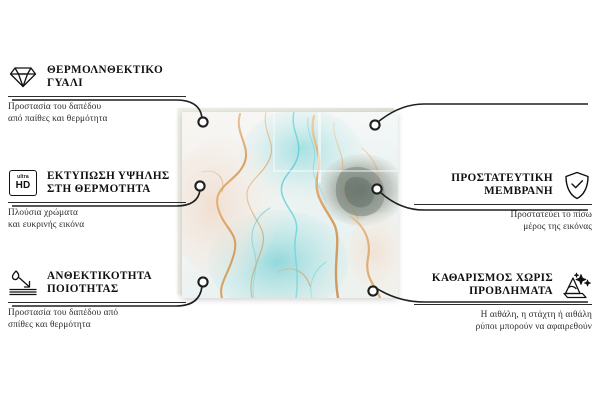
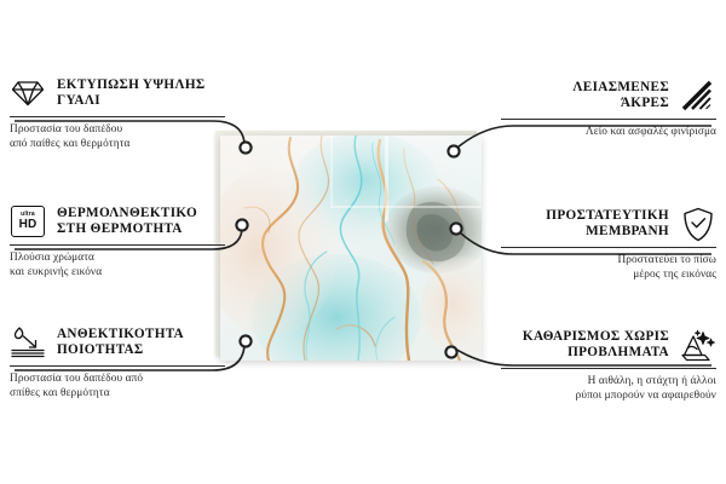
- ΘΕΡΜΟΛΝΘΕΚΤΙΚΟ
+ ΕΚΤΥΠΩΣΗ ΥΨΗΛΗΣ
  ΓΥΑΛΙ
  Προστασία του δαπέδου
  από παίθες και θερμότητα
  HD
- ΕΚΤΥΠΩΣΗ ΥΨΗΛΗΣ
+ ΘΕΡΜΟΛΝΘΕΚΤΙΚΟ
  ΣΤΗ ΘΕΡΜΟΤΗΤΑ
  Πλούσια χρώματα
  και ευκρινής εικόνα
  ΑΝΘΕΚΤΙΚΟΤΗΤΑ
  ΠΟΙΟΤΗΤΑΣ
  Προστασία του δαπέδου από
  σπίθες και θερμότητα
+ ΛΕΙΑΣΜΕΝΕΣ
+ ΆΚΡΕΣ
+ Λείο και ασφαλές φινίρισμα
  ΠΡΟΣΤΑΤΕΥΤΙΚΗ
  ΜΕΜΒΡΑΝΗ
  Προστατεύει το πίσω
  μέρος της εικόνας
  ΚΑΘΑΡΙΣΜΟΣ ΧΩΡΙΣ
  ΠΡΟΒΛΗΜΑΤΑ
- Η αιθάλη, η στάχτη ή αιθάλη
+ Η αιθάλη, η στάχτη ή άλλοι
  ρύποι μπορούν να αφαιρεθούν
